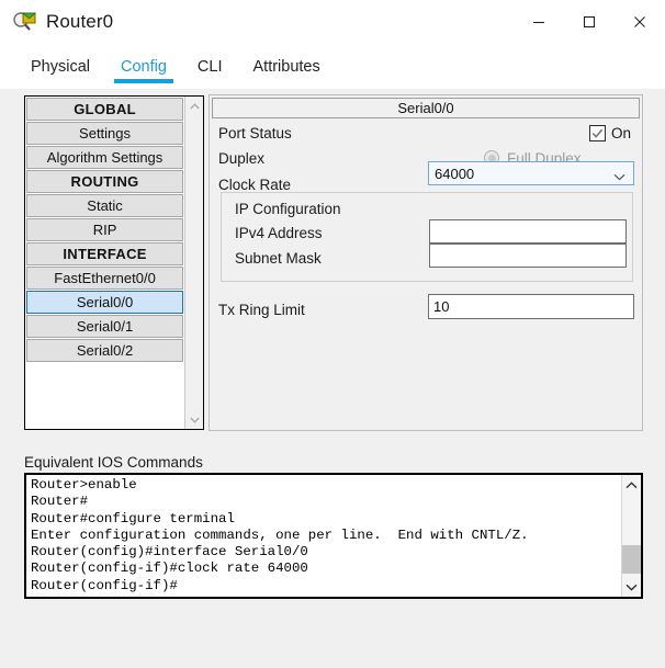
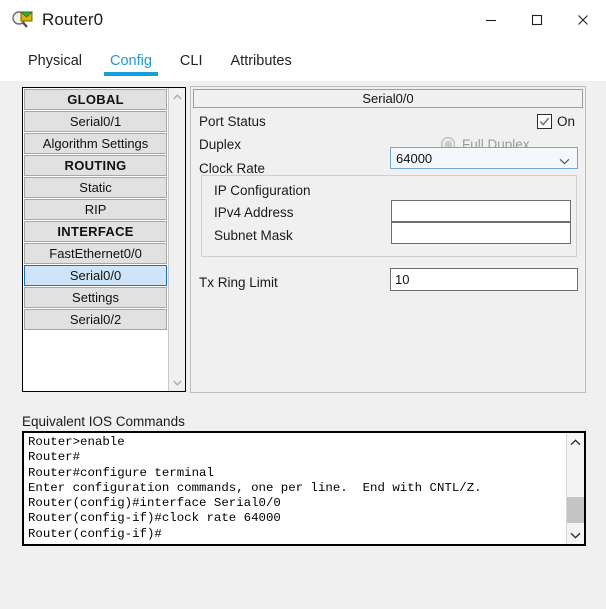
  Router0
  Physical
  Config
  CLI
  Attributes
  GLOBAL
- Settings
+ Serial0/1
  Algorithm Settings
  ROUTING
  Static
  RIP
  INTERFACE
  FastEthernet0/0
  Serial0/0
- Serial0/1
+ Settings
  Serial0/2
  Serial0/0
  Port Status
  On
  Duplex
  Full Duplex
  Clock Rate
  64000
  IP Configuration
  IPv4 Address
  Subnet Mask
  Tx Ring Limit
  10
  Equivalent IOS Commands
  Router>enable
  Router#
  Router#configure terminal
  Enter configuration commands, one per line. End with CNTL/Z.
  Router(config)#interface Serial0/0
  Router(config-if)#clock rate 64000
  Router(config-if)#
